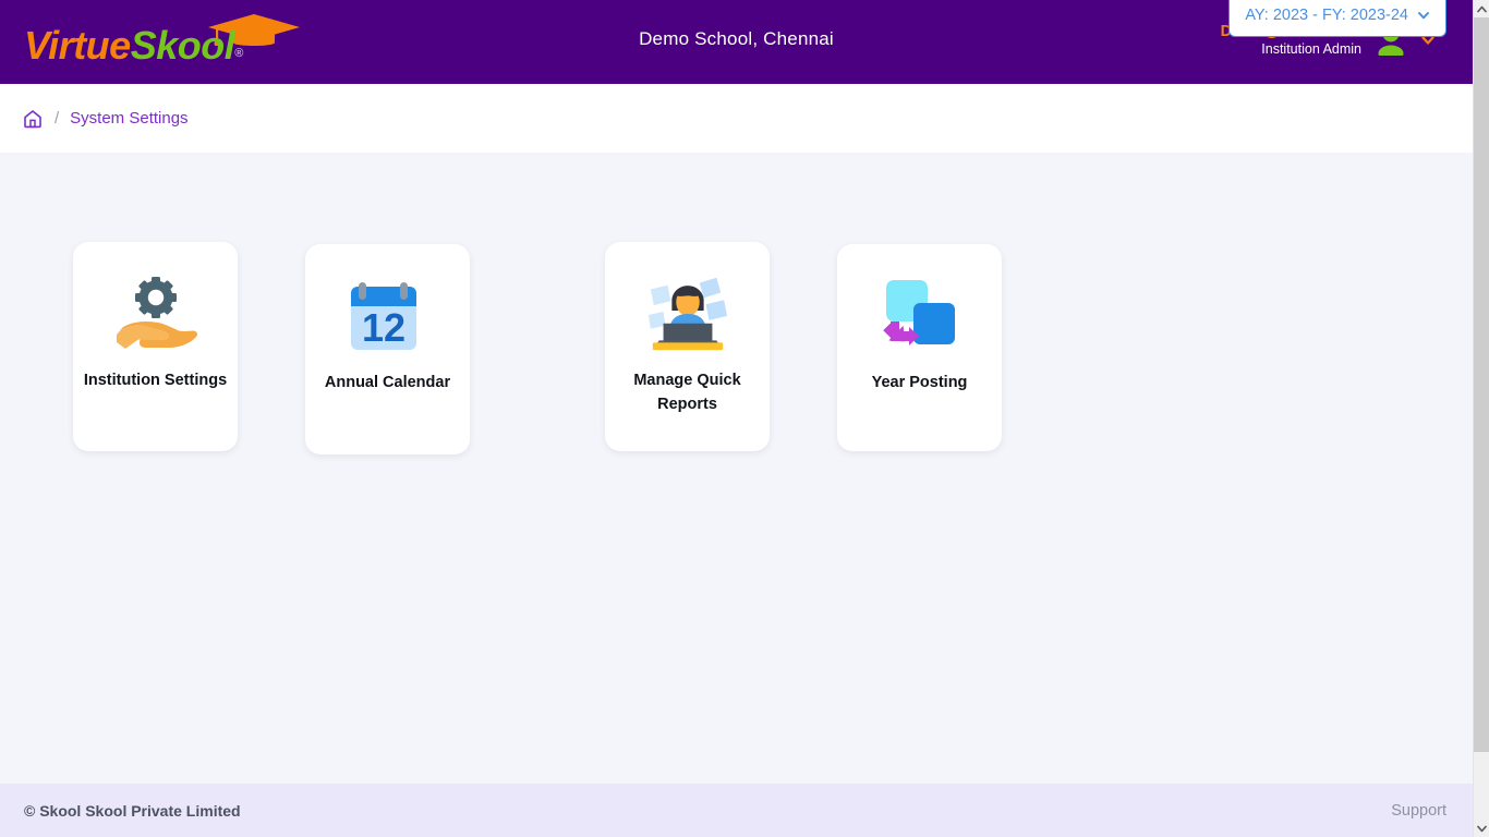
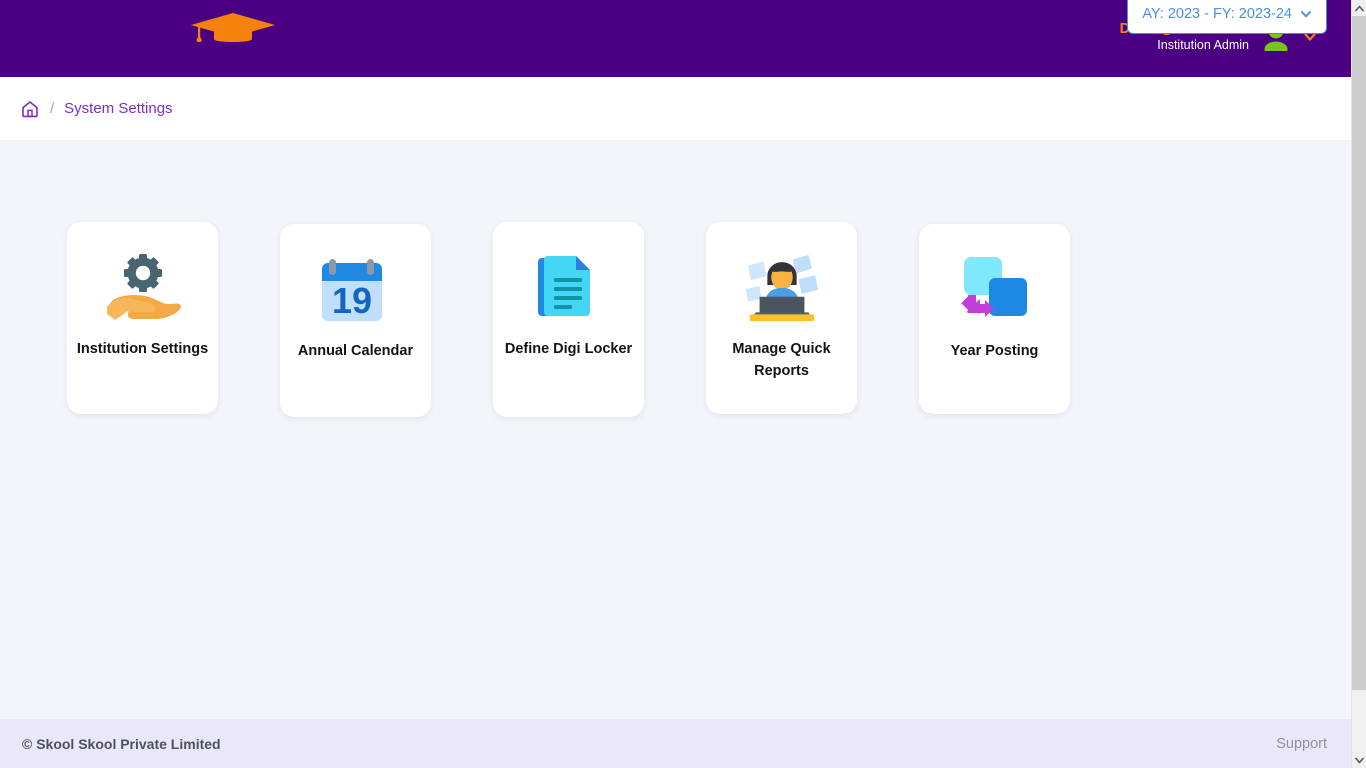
- VirtueSkool®
- Demo School, Chennai
  Institution Admin
  /
  System Settings
  AY: 2023 - FY: 2023-24
  Institution Settings
- 12
+ 19
  Annual Calendar
+ Define Digi Locker
  Manage Quick Reports
  Year Posting
  © Skool Skool Private Limited
  Support
